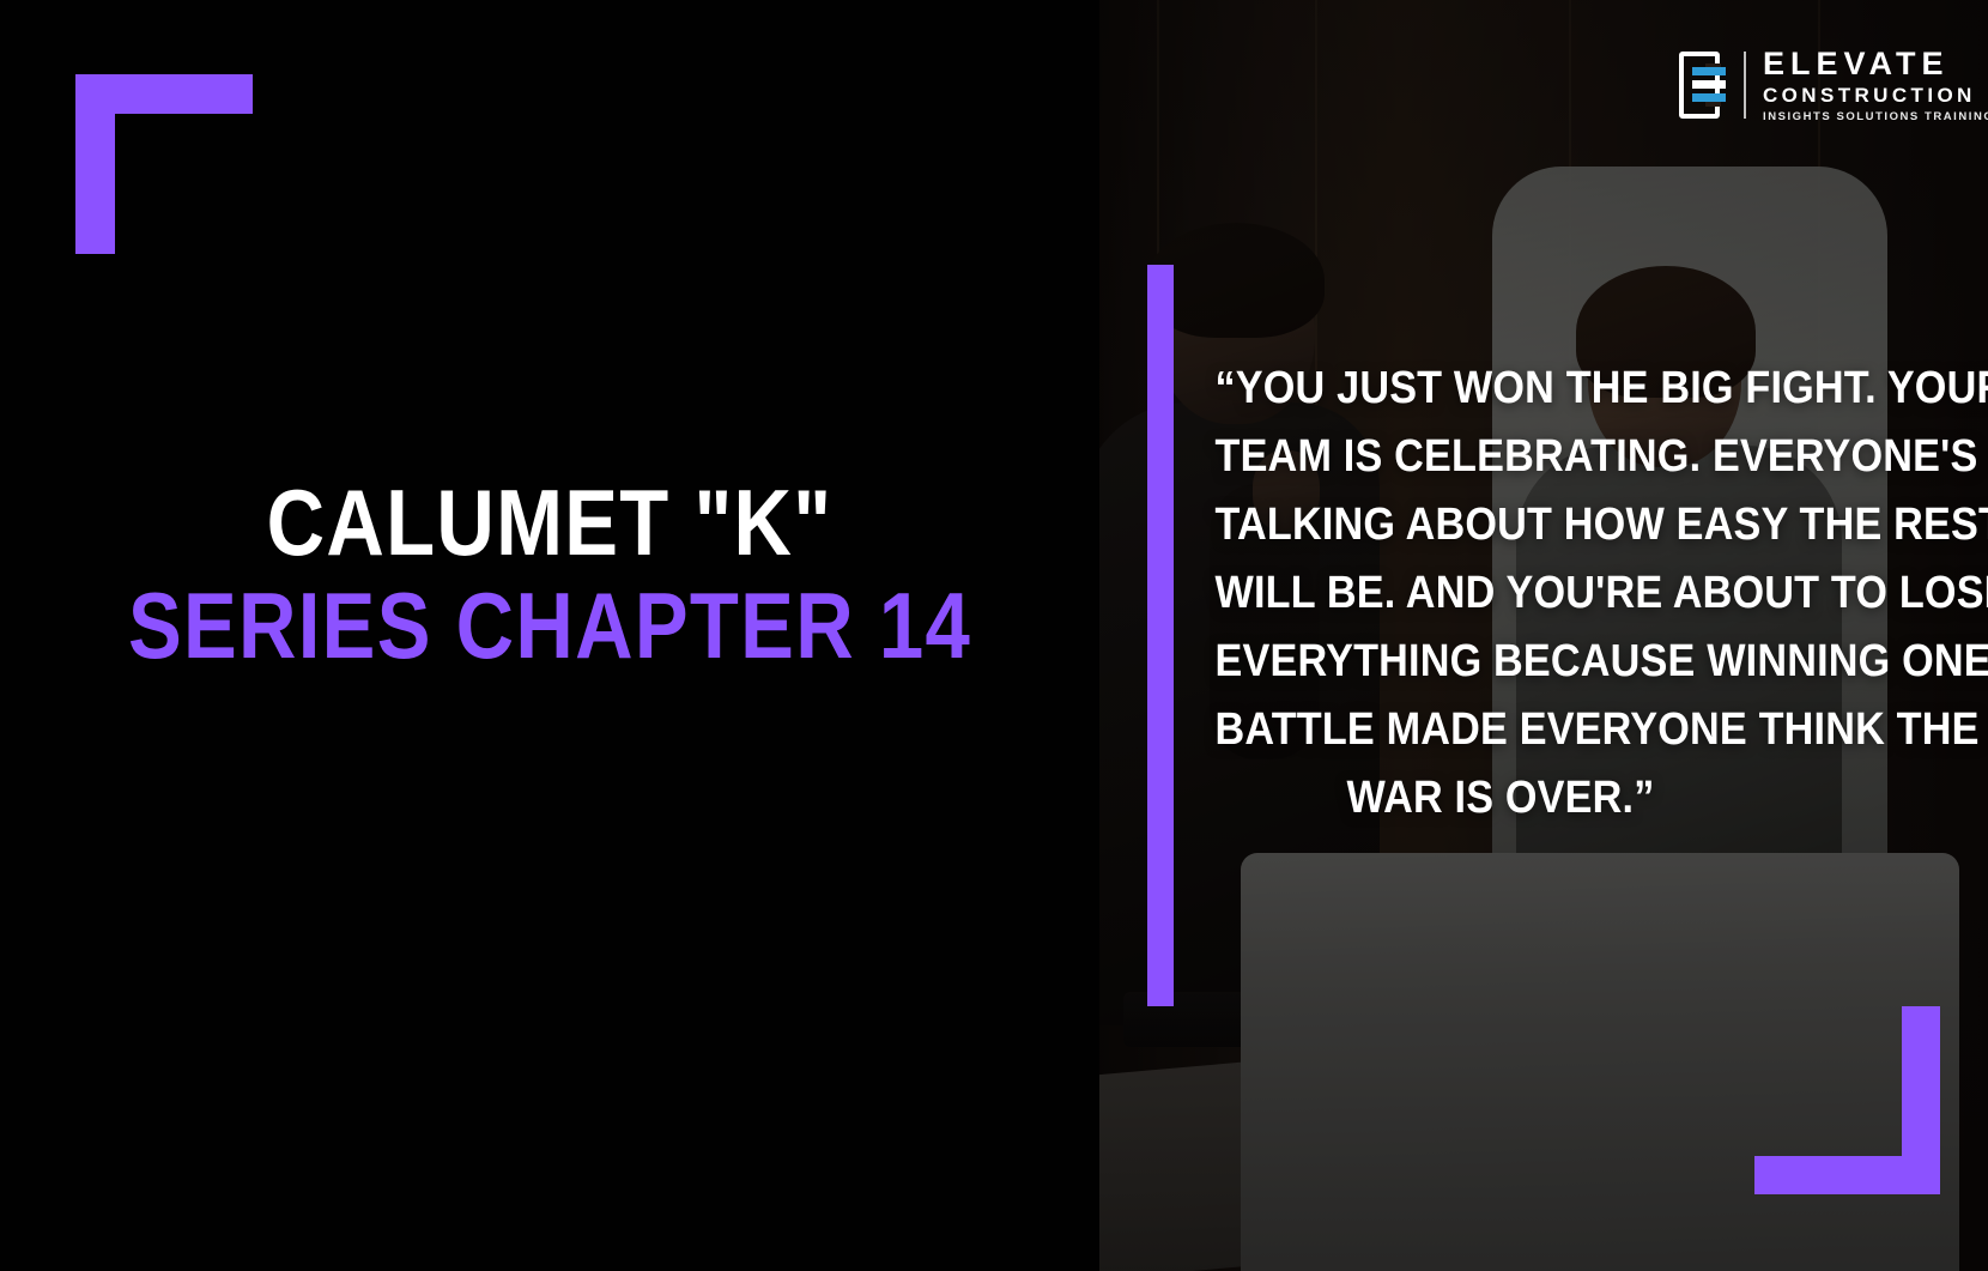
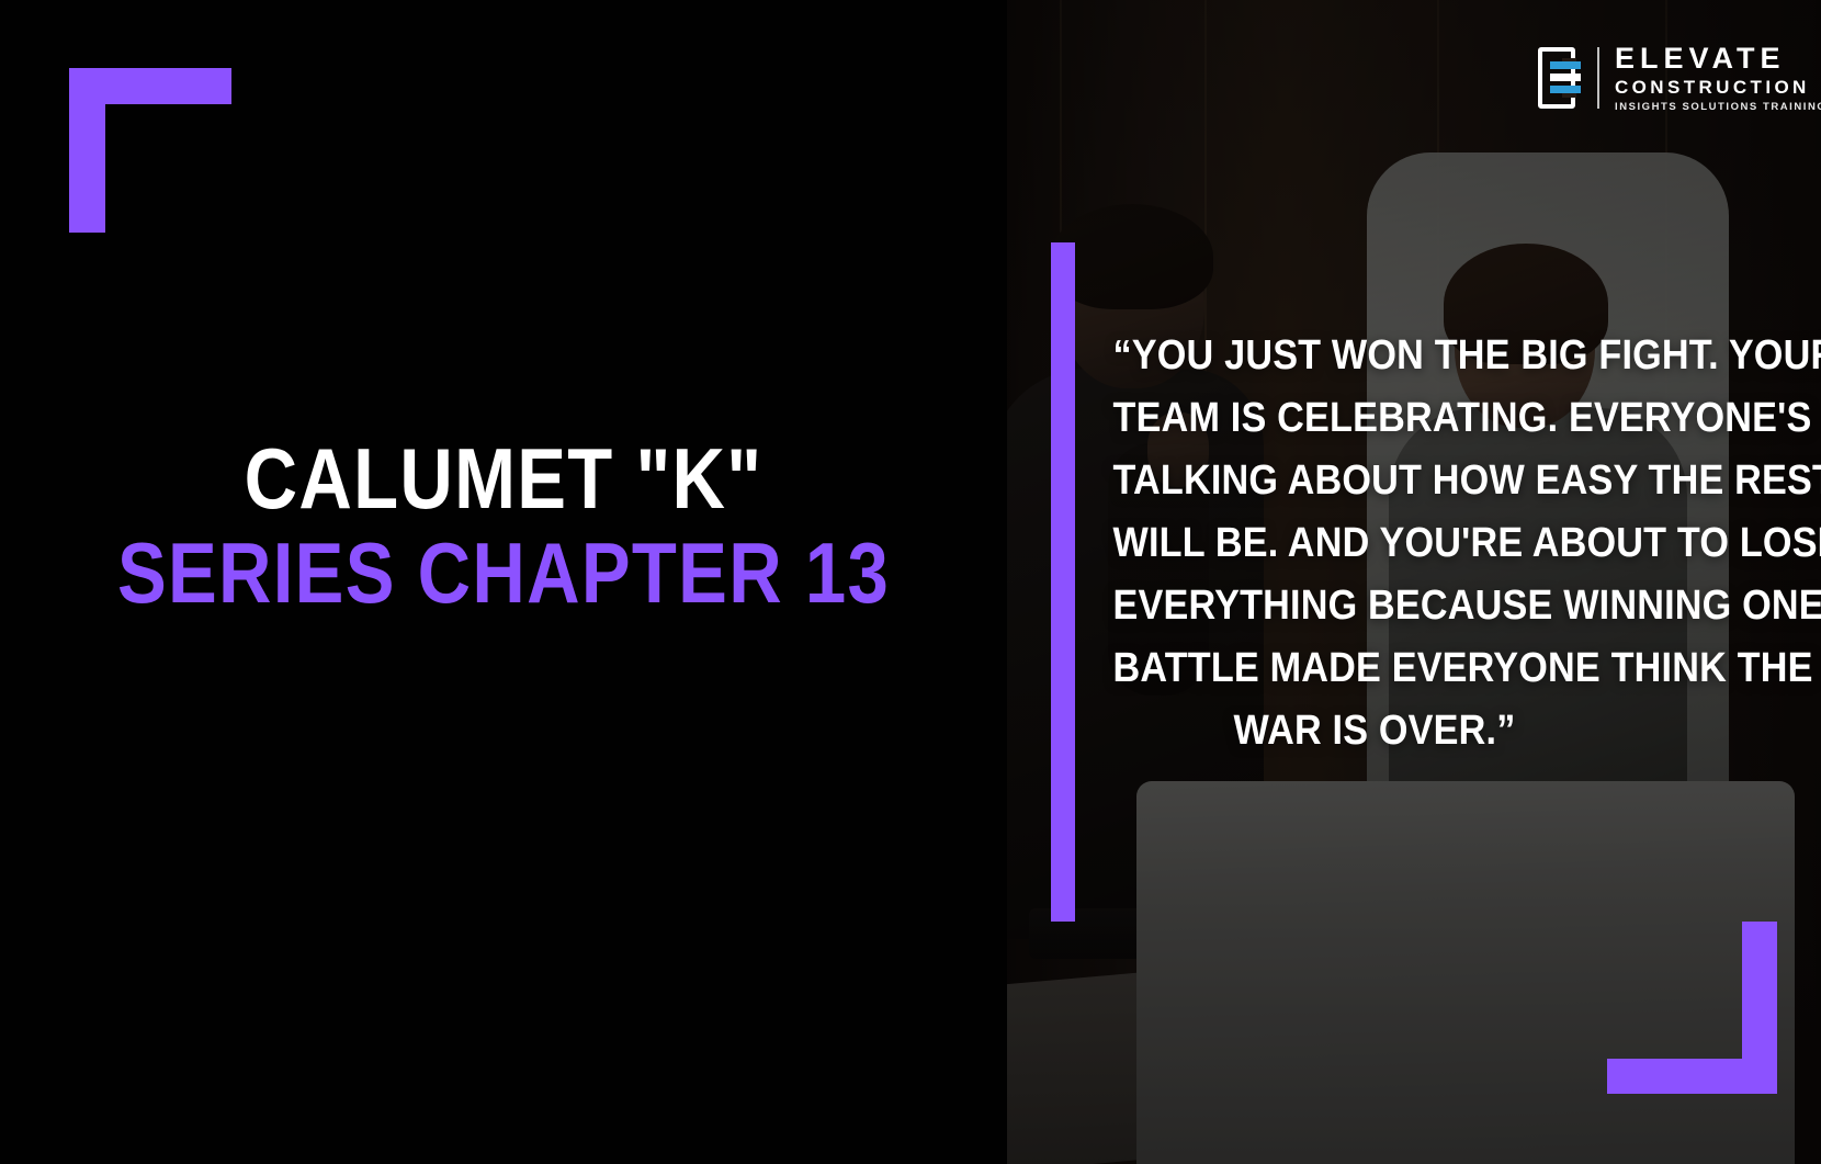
  CALUMET "K"
- SERIES CHAPTER 14
+ SERIES CHAPTER 13
  “YOU JUST WON THE BIG FIGHT. YOU
  TEAM IS CELEBRATING. EVERYONE'S
  TALKING ABOUT HOW EASY THE RES
  WILL BE. AND YOU'RE ABOUT TO LOS
  EVERYTHING BECAUSE WINNING ONE
  BATTLE MADE EVERYONE THINK THE
  WAR IS OVER.”
  ELEVATE
  CONSTRUCTION
  INSIGHTS SOLUTIONS TRAININ
